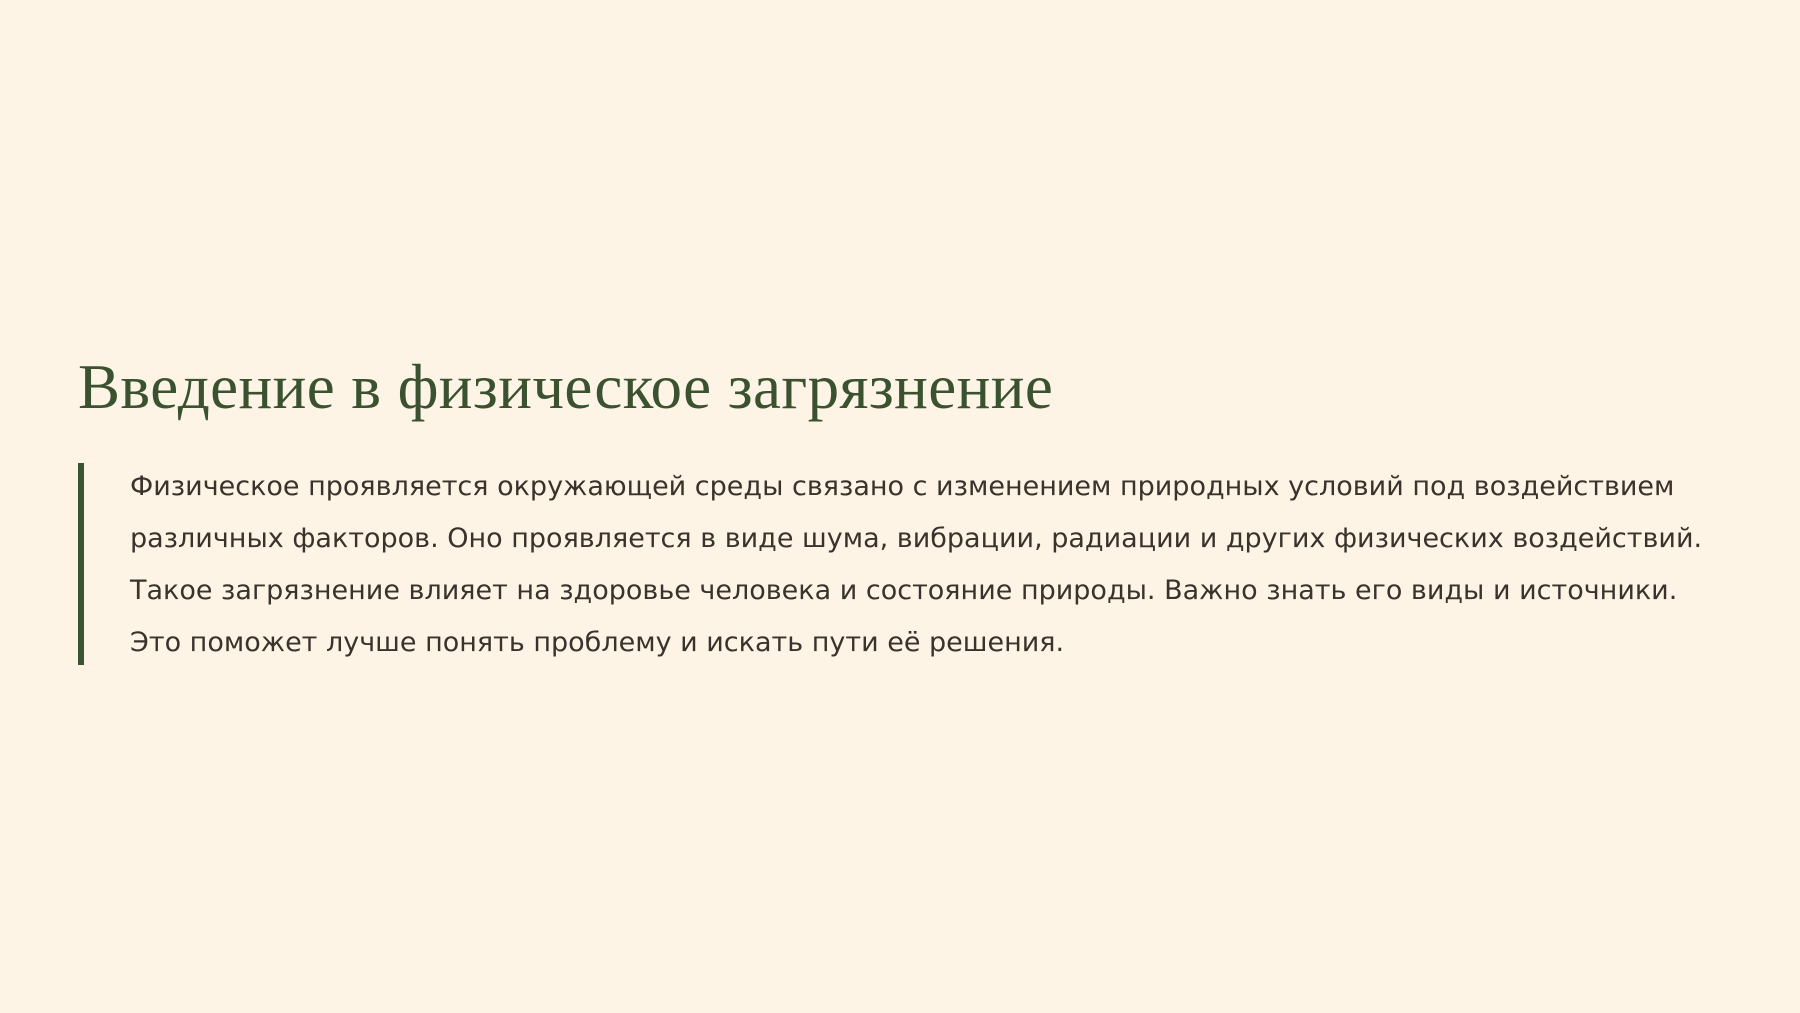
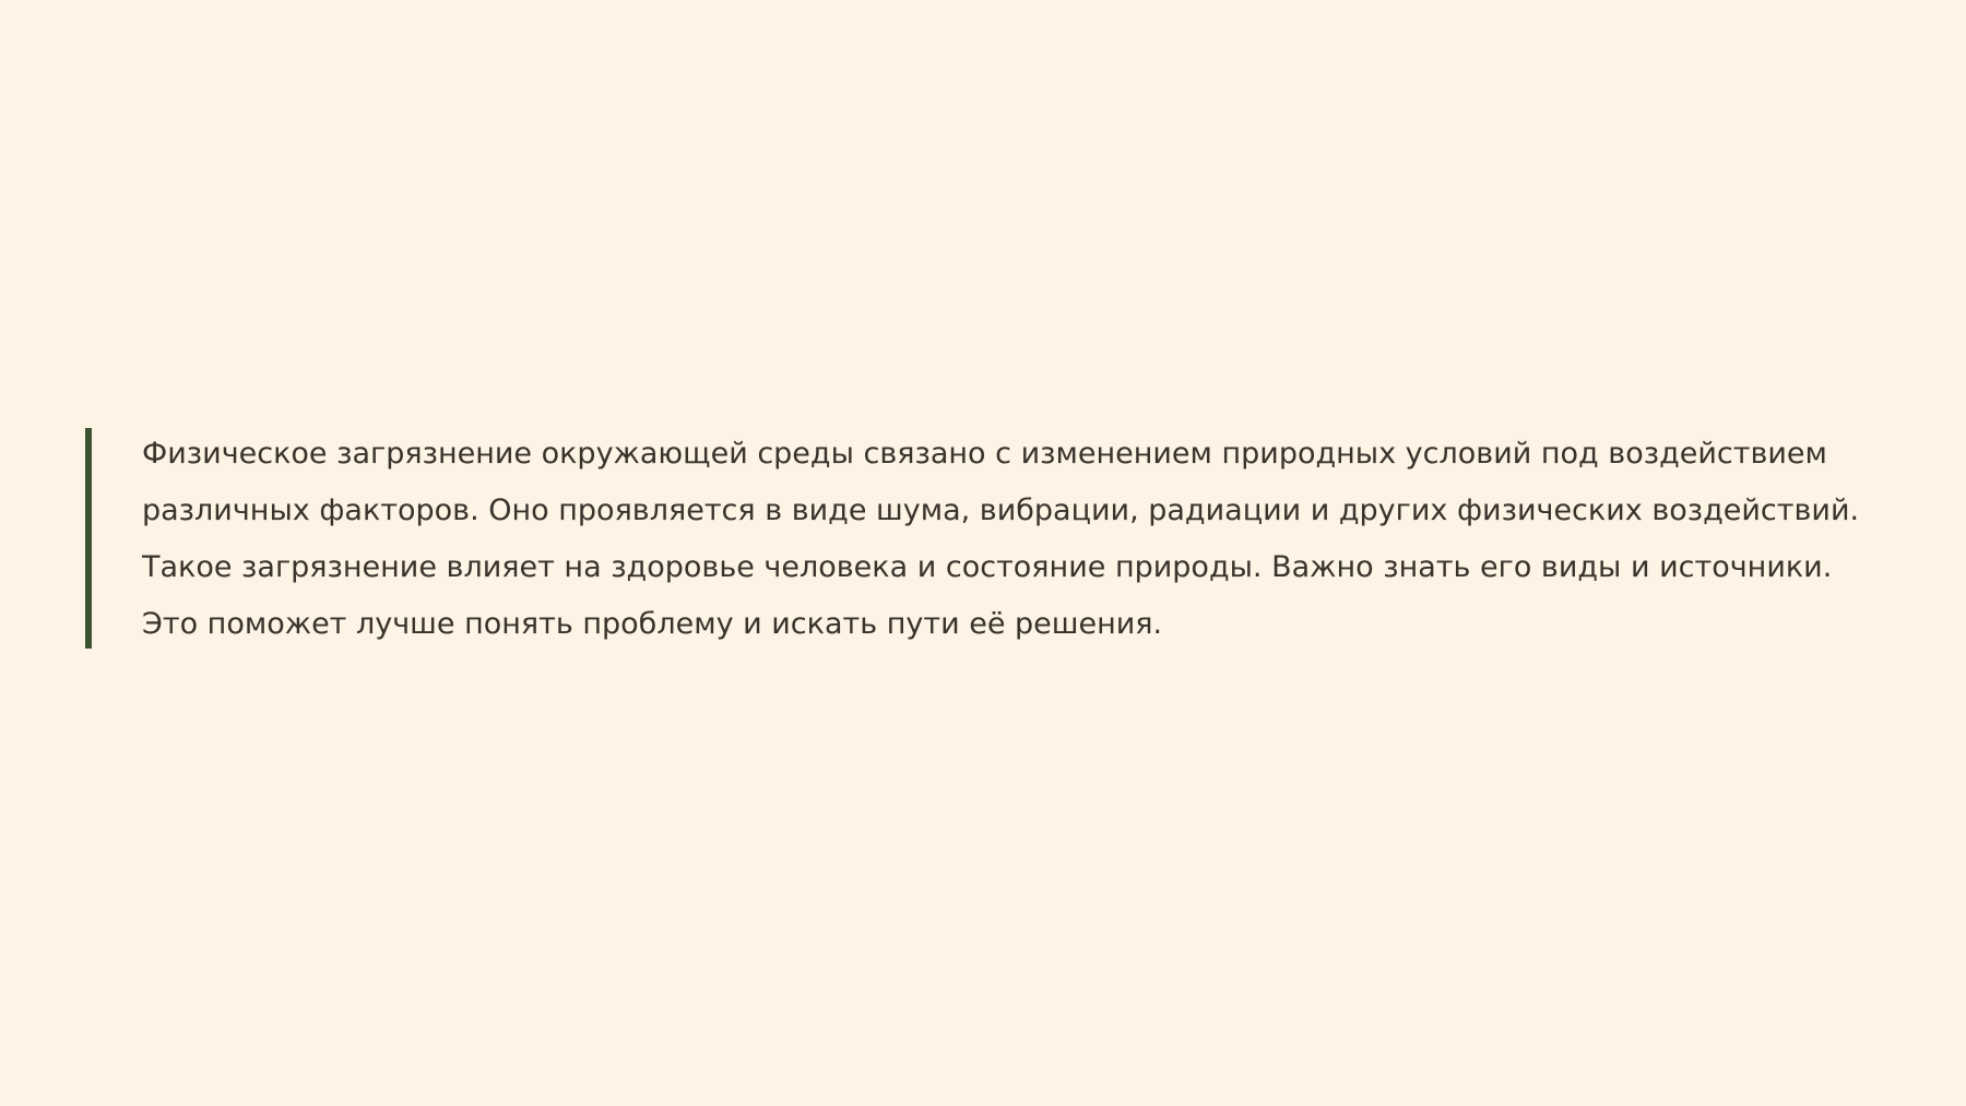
- Введение в физическое загрязнение
- Физическое проявляется окружающей среды связано с изменением природных условий под воздействием различных факторов. Оно проявляется в виде шума, вибрации, радиации и других физических воздействий. Такое загрязнение влияет на здоровье человека и состояние природы. Важно знать его виды и источники. Это поможет лучше понять проблему и искать пути её решения.
+ Физическое загрязнение окружающей среды связано с изменением природных условий под воздействием различных факторов. Оно проявляется в виде шума, вибрации, радиации и других физических воздействий. Такое загрязнение влияет на здоровье человека и состояние природы. Важно знать его виды и источники. Это поможет лучше понять проблему и искать пути её решения.
